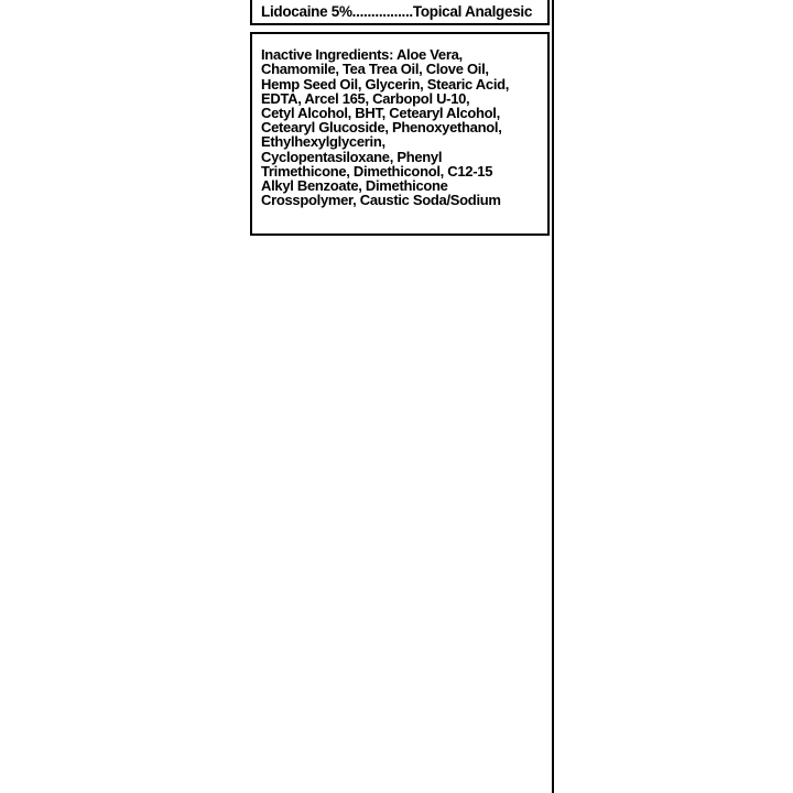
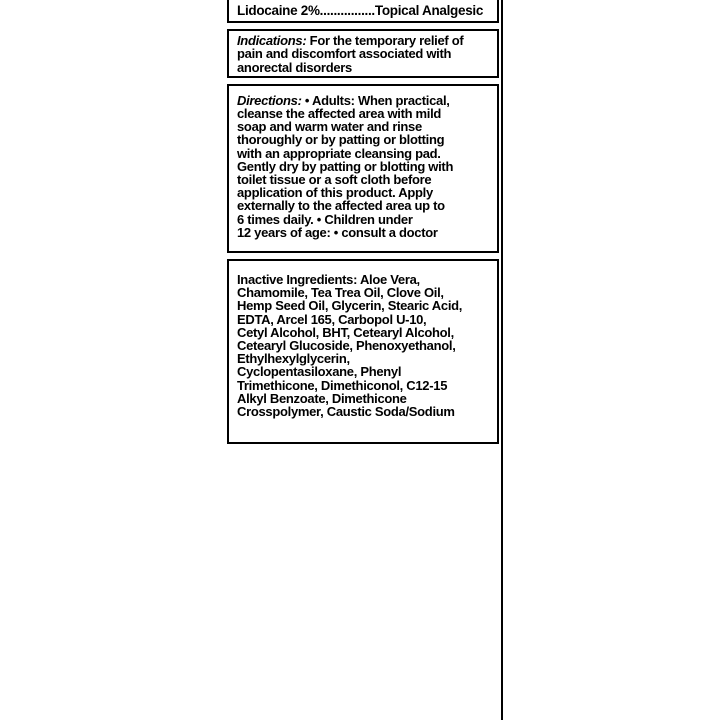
- Lidocaine 5%................Topical Analgesic
+ Lidocaine 2%................Topical Analgesic
+ Indications: For the temporary relief of
+ pain and discomfort associated with
+ anorectal disorders
+ Directions: • Adults: When practical,
+ cleanse the affected area with mild
+ soap and warm water and rinse
+ thoroughly or by patting or blotting
+ with an appropriate cleansing pad.
+ Gently dry by patting or blotting with
+ toilet tissue or a soft cloth before
+ application of this product. Apply
+ externally to the affected area up to
+ 6 times daily. • Children under
+ 12 years of age: • consult a doctor
  Inactive Ingredients: Aloe Vera,
  Chamomile, Tea Trea Oil, Clove Oil,
  Hemp Seed Oil, Glycerin, Stearic Acid,
  EDTA, Arcel 165, Carbopol U-10,
  Cetyl Alcohol, BHT, Cetearyl Alcohol,
  Cetearyl Glucoside, Phenoxyethanol,
  Ethylhexylglycerin,
  Cyclopentasiloxane, Phenyl
  Trimethicone, Dimethiconol, C12-15
  Alkyl Benzoate, Dimethicone
  Crosspolymer, Caustic Soda/Sodium
